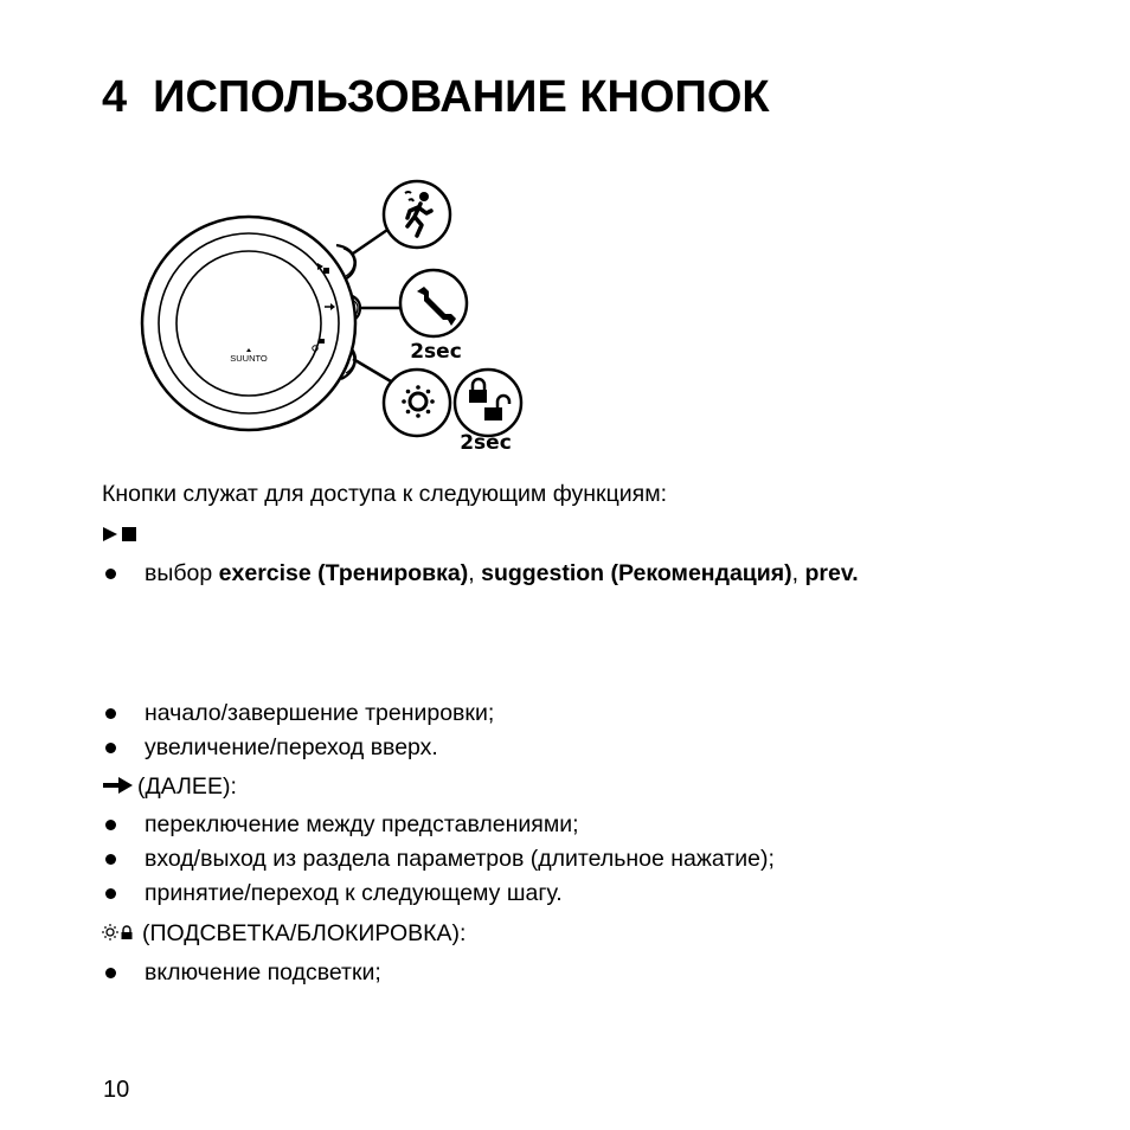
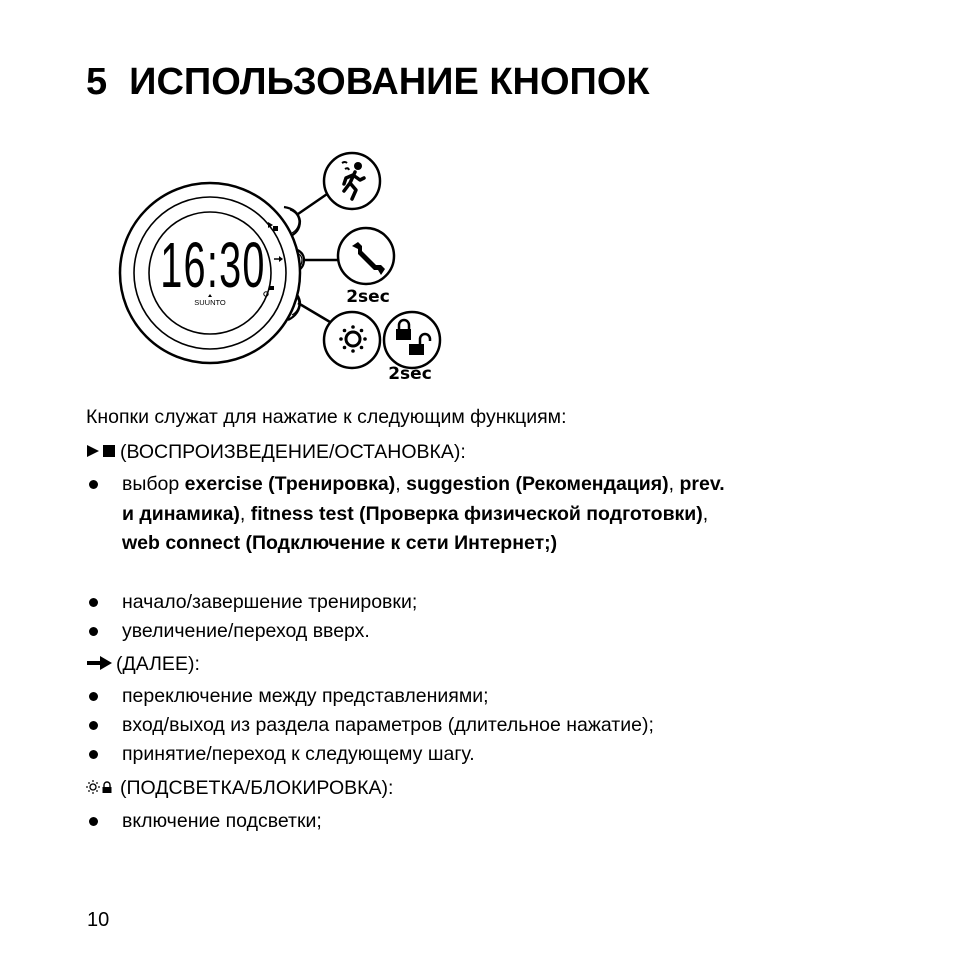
- 4 ИСПОЛЬЗОВАНИЕ КНОПОК
+ 5 ИСПОЛЬЗОВАНИЕ КНОПОК
+ 16:30
  SUUNTO
  2sec
  2sec
- Кнопки служат для доступа к следующим функциям:
+ Кнопки служат для нажатие к следующим функциям:
+ (ВОСПРОИЗВЕДЕНИЕ/ОСТАНОВКА):
  выбор exercise (Тренировка), suggestion (Рекомендация), prev.
+ и динамика), fitness test (Проверка физической подготовки),
+ web connect (Подключение к сети Интернет;)
  начало/завершение тренировки;
  увеличение/переход вверх.
  (ДАЛЕЕ):
  переключение между представлениями;
  вход/выход из раздела параметров (длительное нажатие);
  принятие/переход к следующему шагу.
  (ПОДСВЕТКА/БЛОКИРОВКА):
  включение подсветки;
  10
